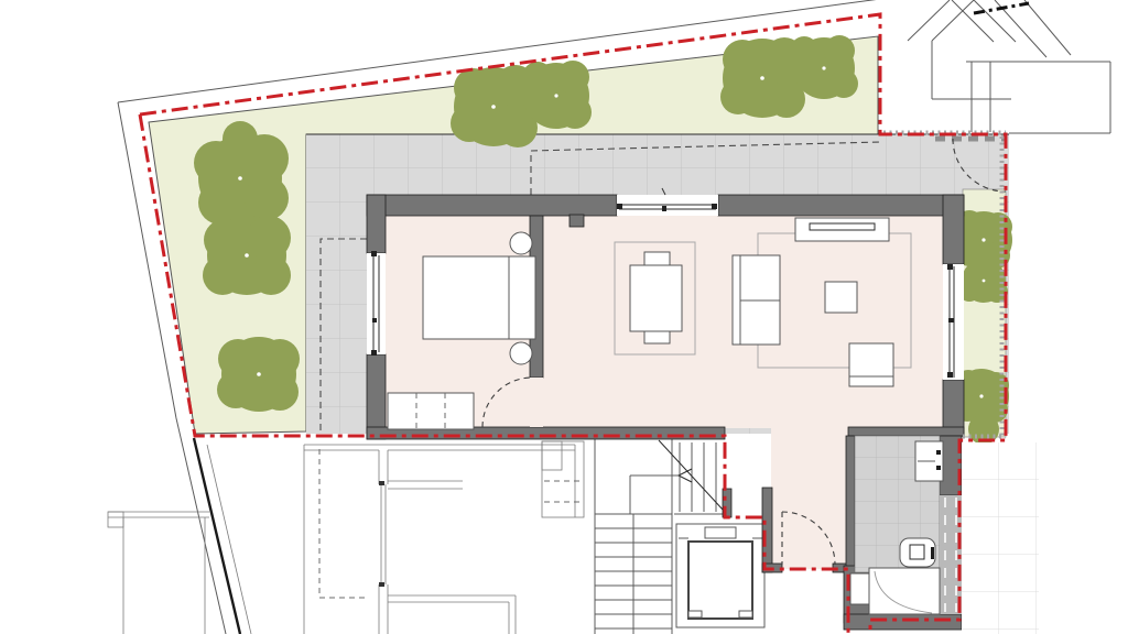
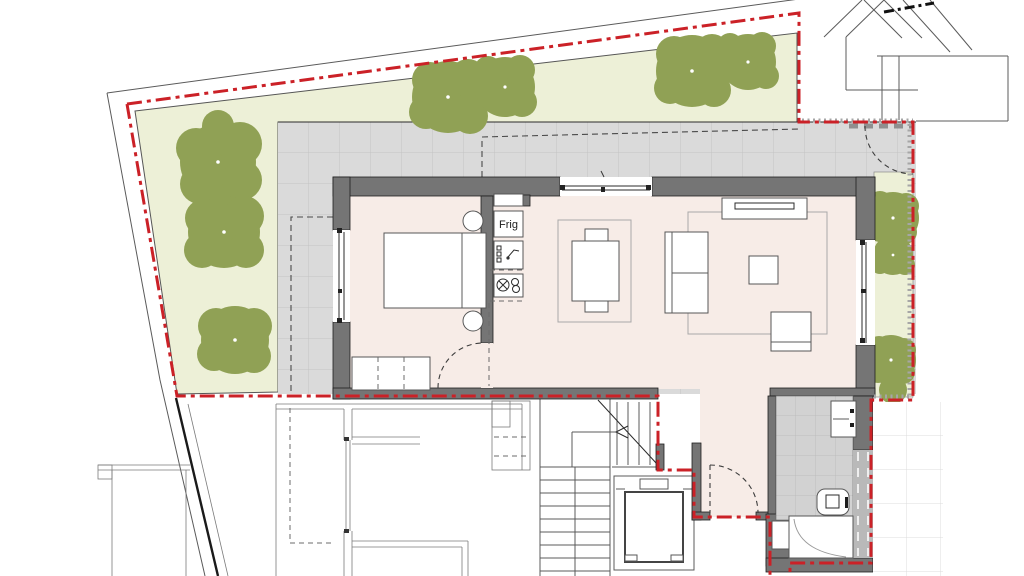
+ Frig
